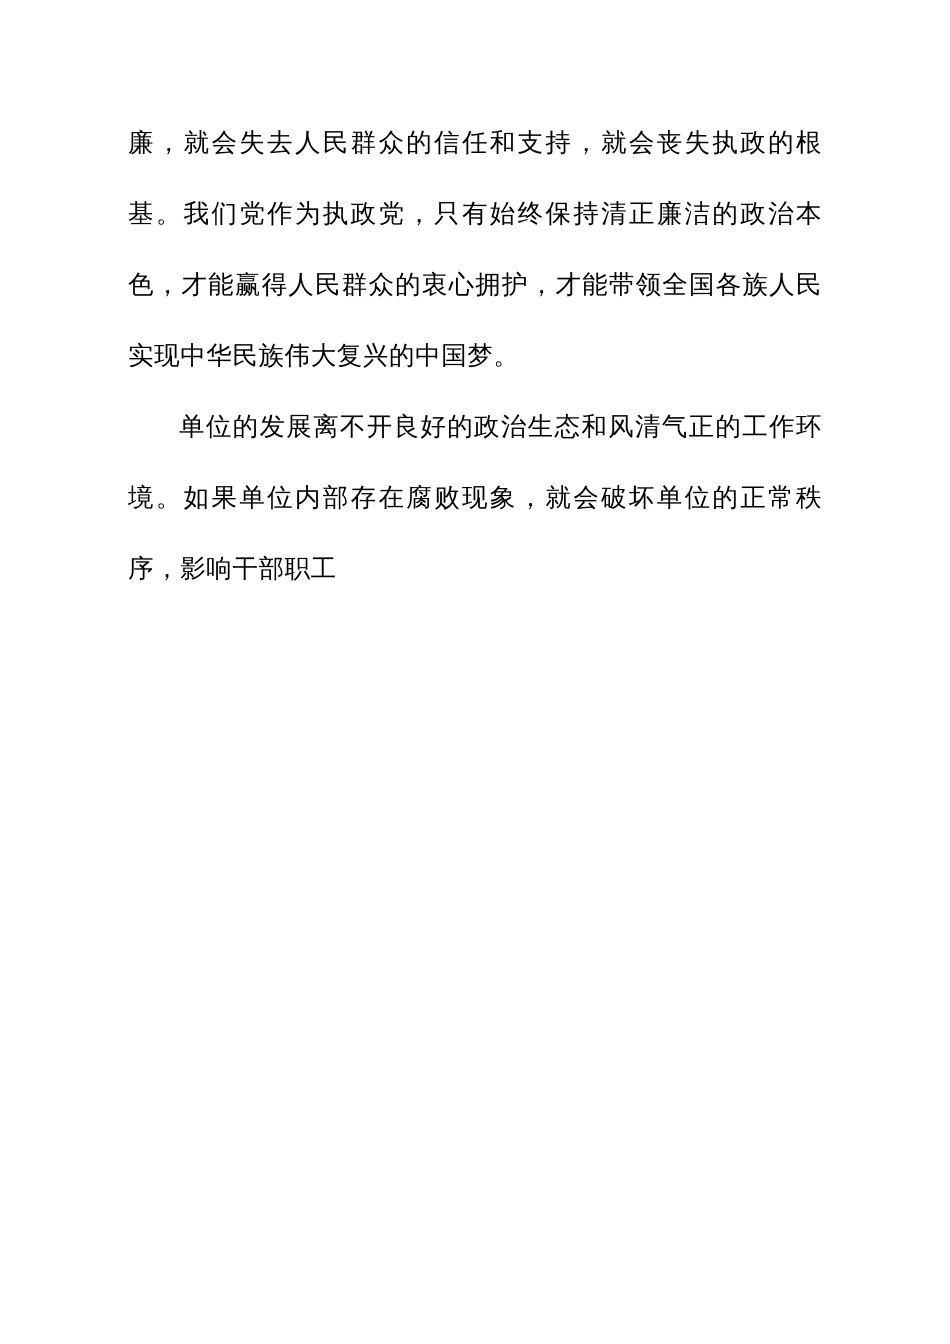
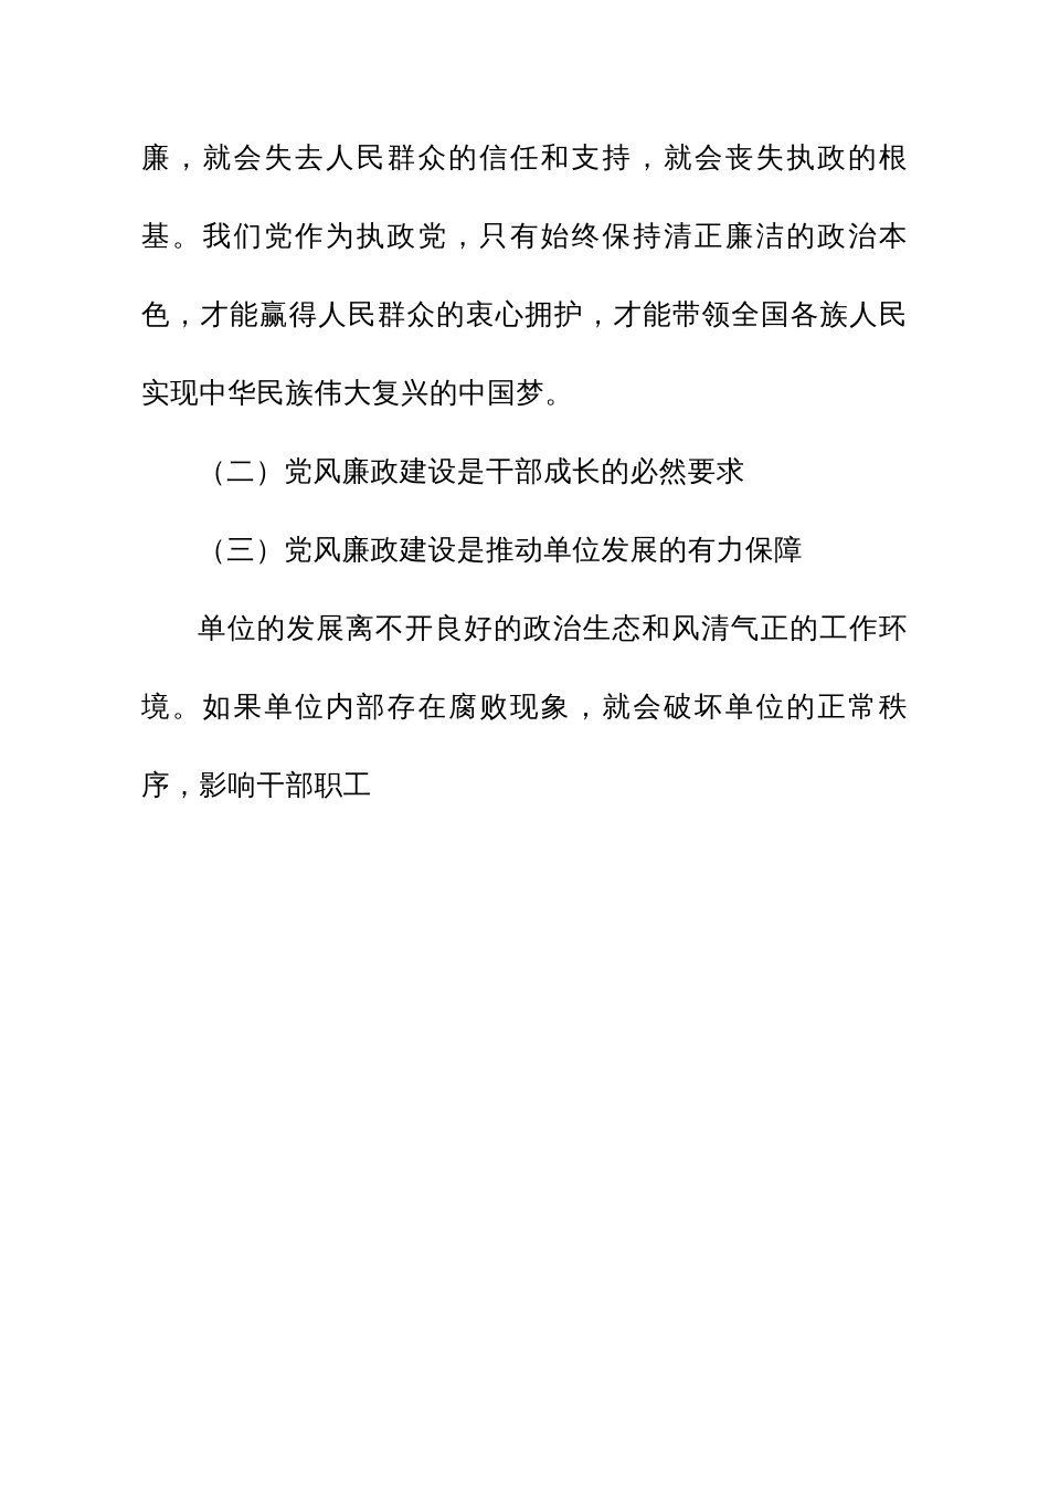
  廉，就会失去人民群众的信任和支持，就会丧失执政的根基。我们党作为执政党，只有始终保持清正廉洁的政治本色，才能赢得人民群众的衷心拥护，才能带领全国各族人民实现中华民族伟大复兴的中国梦。
+ （二）党风廉政建设是干部成长的必然要求
+ （三）党风廉政建设是推动单位发展的有力保障
  单位的发展离不开良好的政治生态和风清气正的工作环境。如果单位内部存在腐败现象，就会破坏单位的正常秩序，影响干部职工
